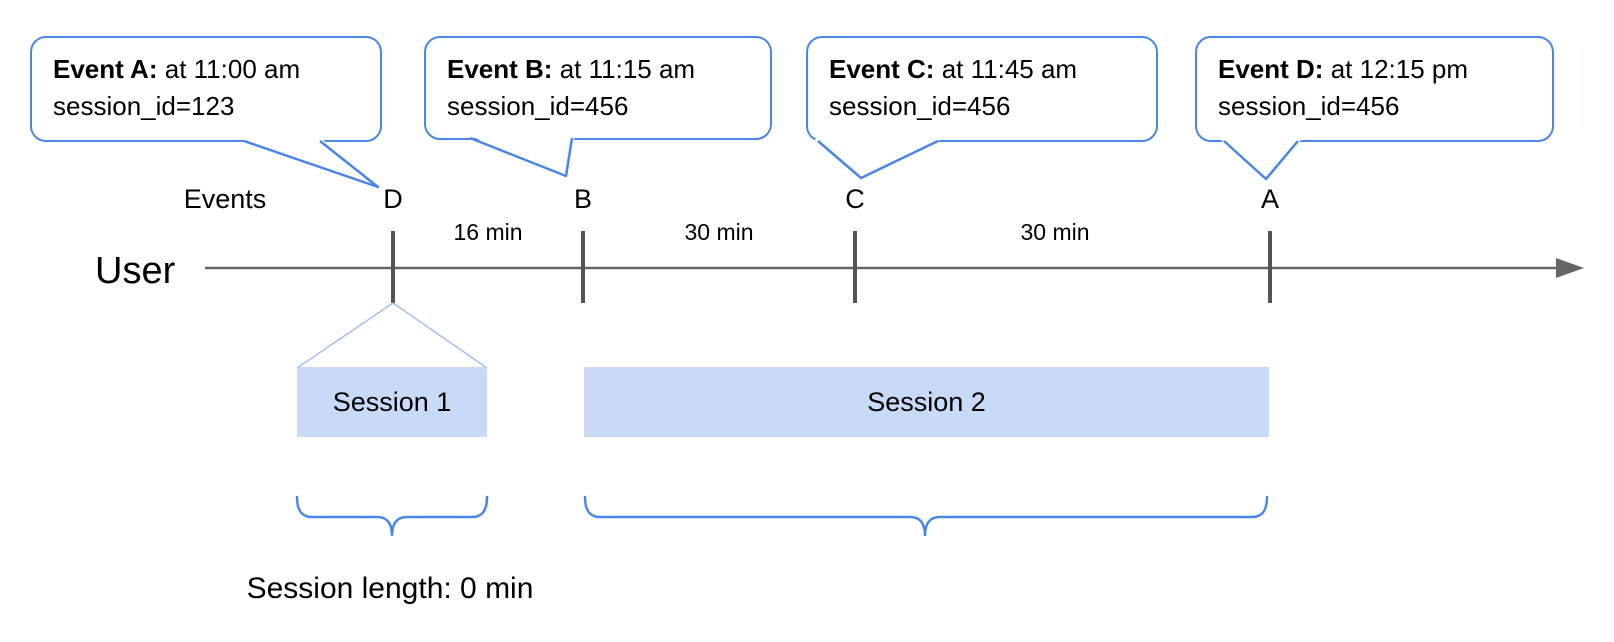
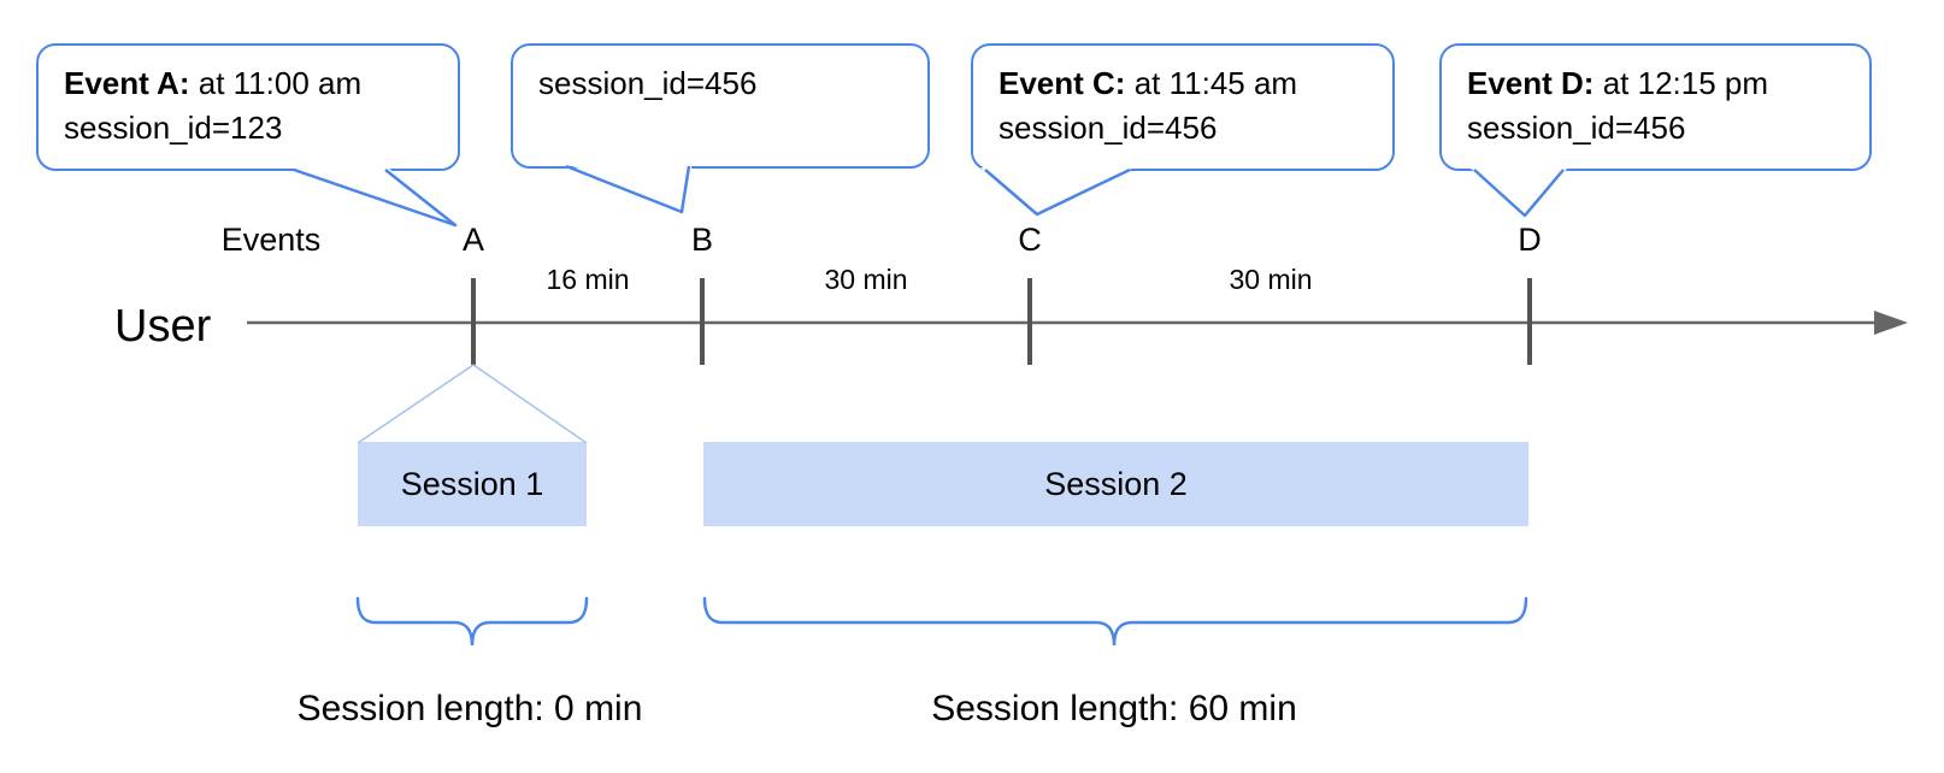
  Event A: at 11:00 am
  session_id=123
- Event B: at 11:15 am
  session_id=456
  Event C: at 11:45 am
  session_id=456
  Event D: at 12:15 pm
  session_id=456
  User
  Events
- D
+ A
  B
  C
- A
+ D
  16 min
  30 min
  30 min
  Session 1
  Session 2
  Session length: 0 min
+ Session length: 60 min
